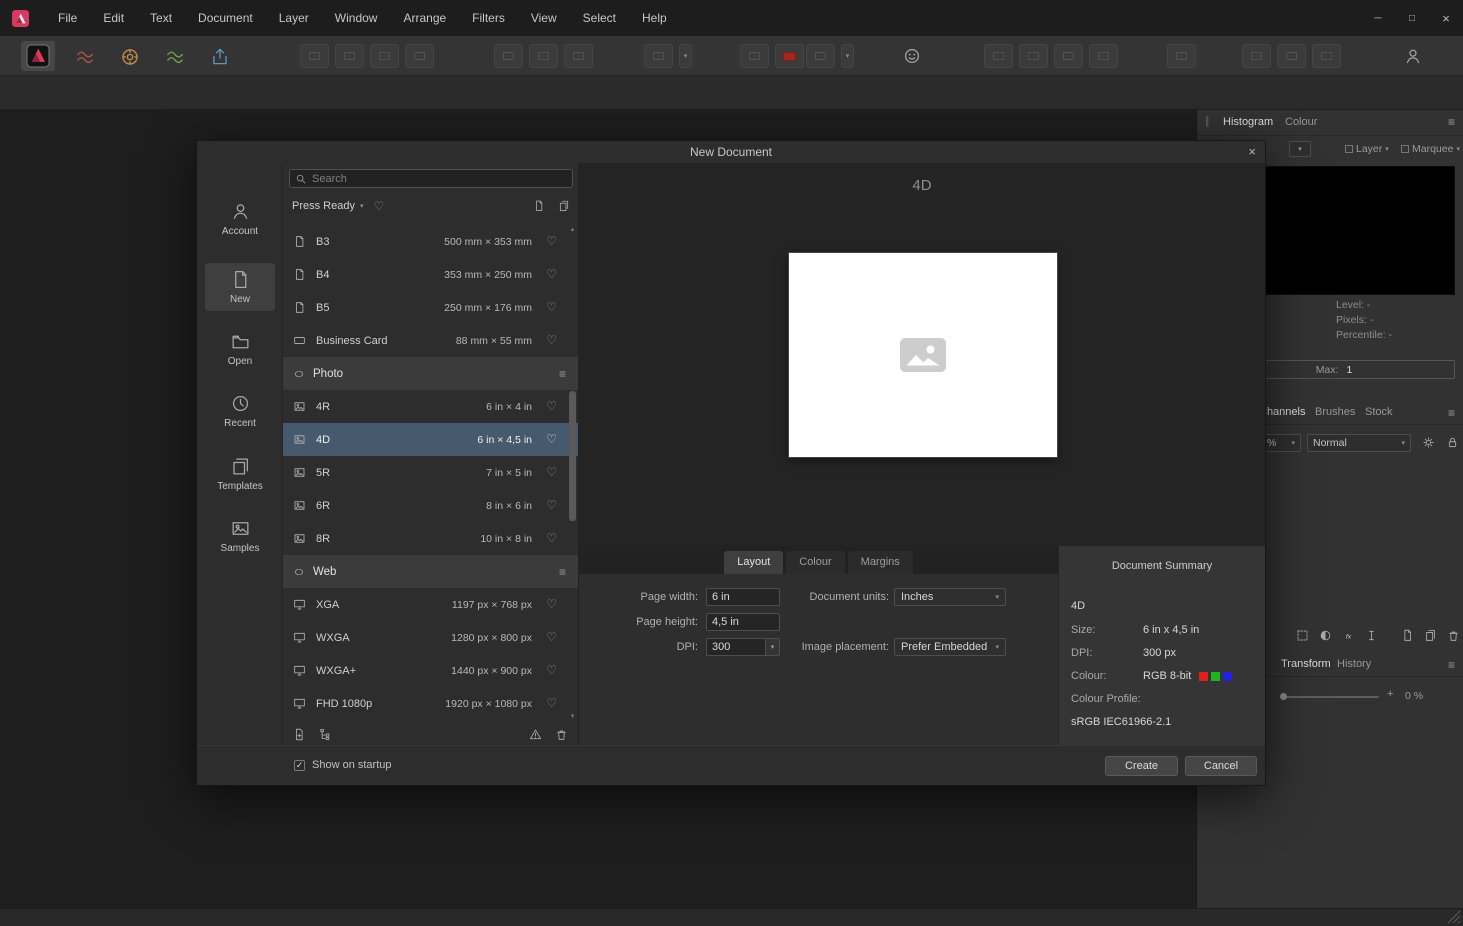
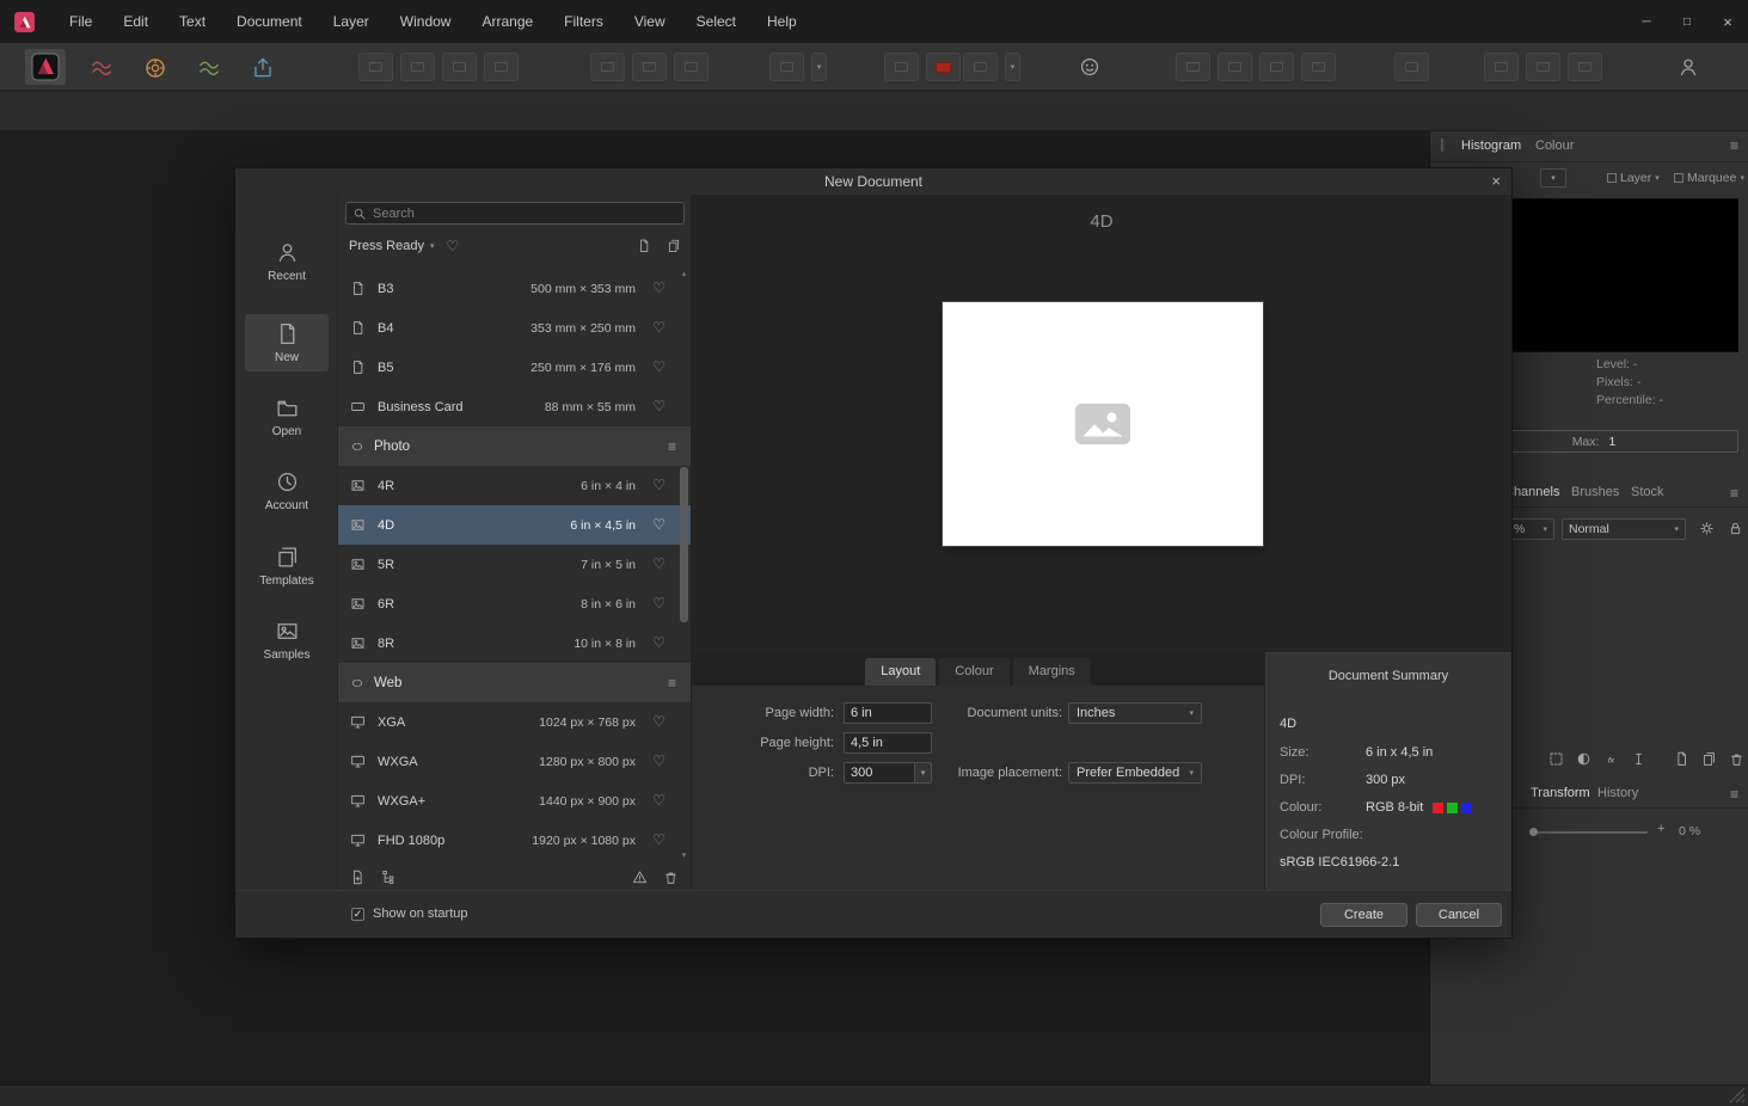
  File
  Edit
  Text
  Document
  Layer
  Window
  Arrange
  Filters
  View
  Select
  Help
  ─
  □
  ×
  ║
  Histogram
  Colour
  ≡
  Layer
  Marquee
  Level: -
  Pixels: -
  Percentile: -
  Max:
  1
  hannels
  Brushes
  Stock
  ≡
  %
  Normal
  Transform
  History
  ≡
  +
  0 %
  New Document
  ×
- Account
+ Recent
  New
  Open
- Recent
+ Account
  Templates
  Samples
  Search
  Press Ready
  ♡
  B3
  500 mm × 353 mm
  ♡
  B4
  353 mm × 250 mm
  ♡
  B5
  250 mm × 176 mm
  ♡
  Business Card
  88 mm × 55 mm
  ♡
  Photo
  ≡
  4R
  6 in × 4 in
  ♡
  4D
  6 in × 4,5 in
  ♡
  5R
  7 in × 5 in
  ♡
  6R
  8 in × 6 in
  ♡
  8R
  10 in × 8 in
  ♡
  Web
  ≡
  XGA
- 1197 px × 768 px
+ 1024 px × 768 px
  ♡
  WXGA
  1280 px × 800 px
  ♡
  WXGA+
  1440 px × 900 px
  ♡
  FHD 1080p
  1920 px × 1080 px
  ♡
  4D
  Layout
  Colour
  Margins
  Page width:
  6 in
  Page height:
  4,5 in
  DPI:
  300
  Document units:
  Inches
  Image placement:
  Prefer Embedded
  Document Summary
  4D
  Size:
  6 in x 4,5 in
  DPI:
  300 px
  Colour:
  RGB 8-bit
  Colour Profile:
  sRGB IEC61966-2.1
  ✓
  Show on startup
  Create
  Cancel
